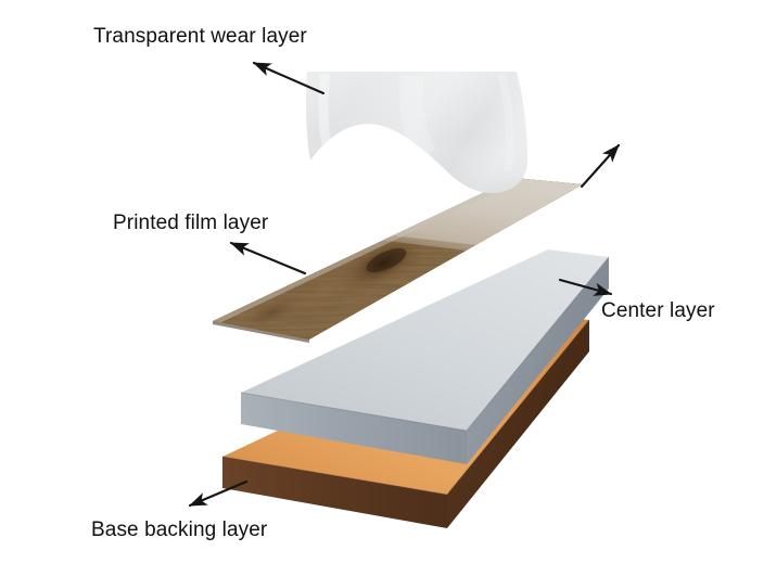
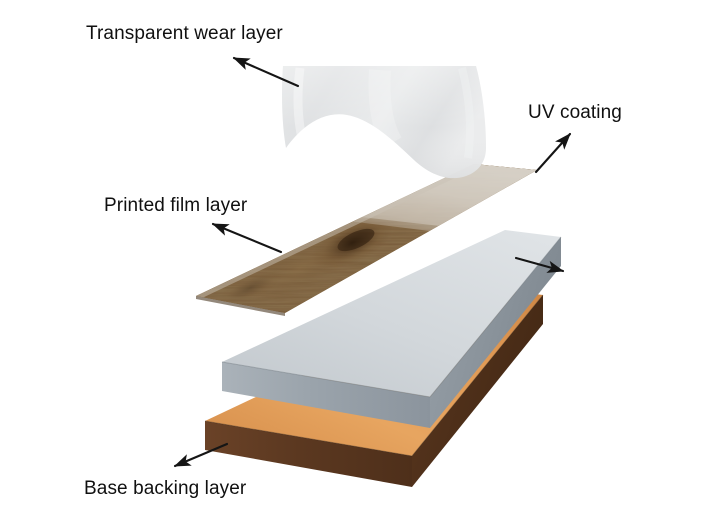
  Transparent wear layer
+ UV coating
  Printed film layer
- Center layer
  Base backing layer
